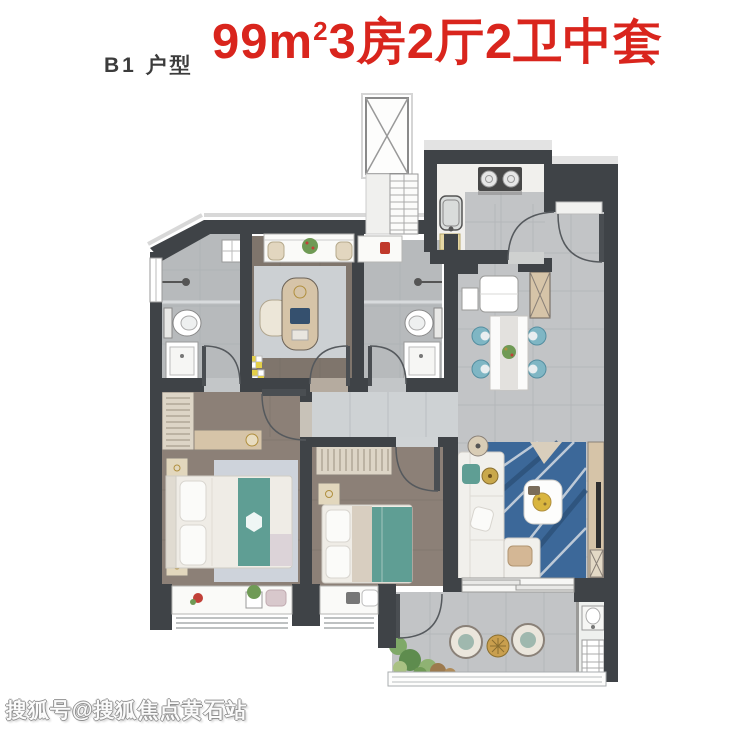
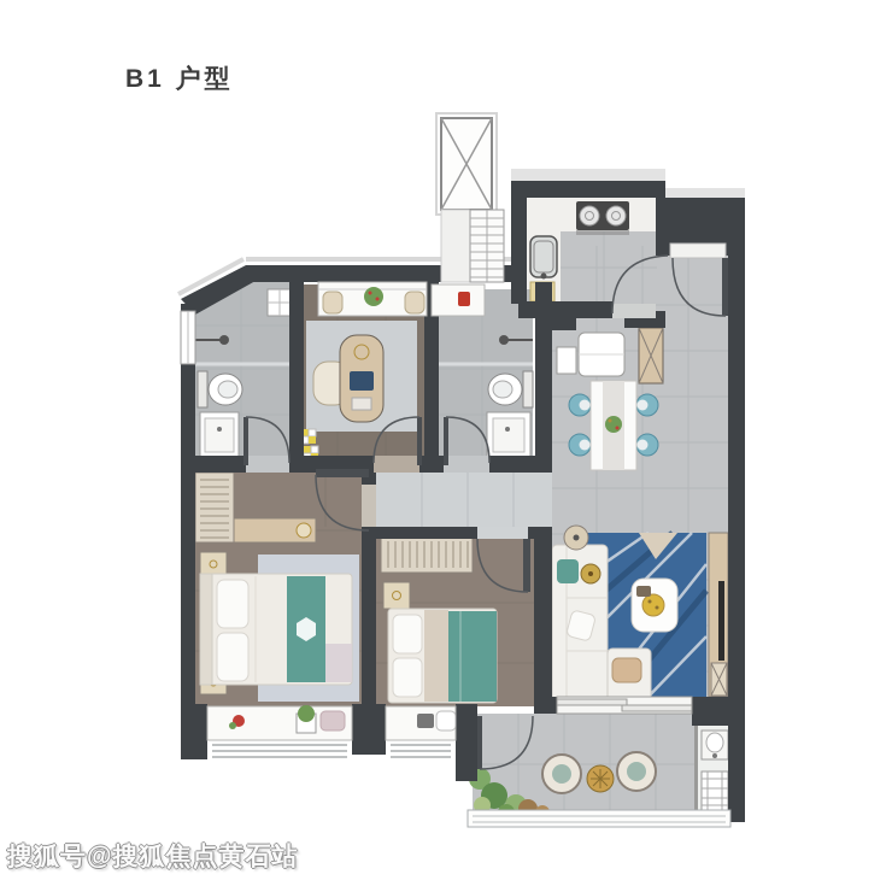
  B1 户型
- 99m23房2厅2卫中套
  搜狐号@搜狐焦点黄石站
